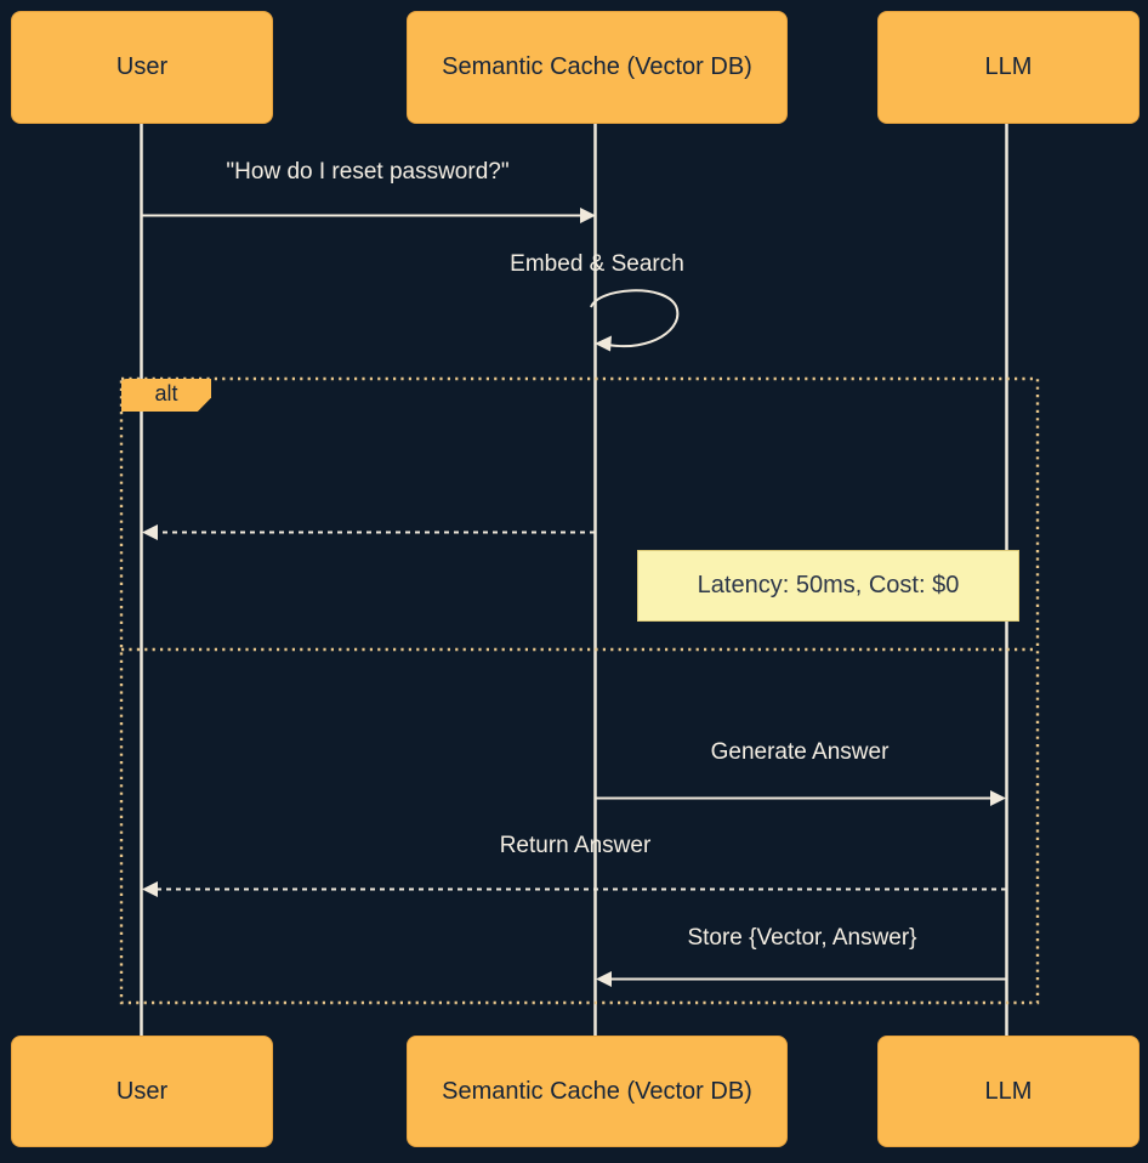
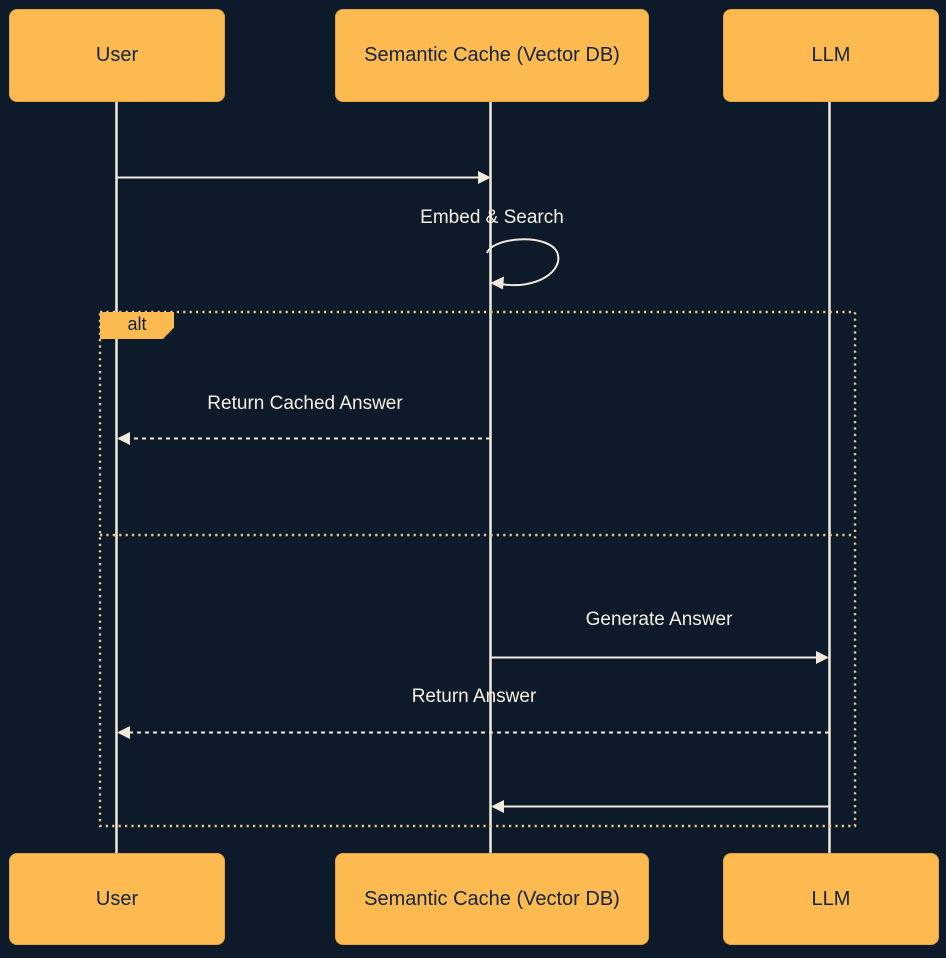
  User
  Semantic Cache (Vector DB)
  LLM
  User
  Semantic Cache (Vector DB)
  LLM
- "How do I reset password?"
  Embed & Search
+ Return Cached Answer
  Generate Answer
  Return Answer
- Store {Vector, Answer}
- Latency: 50ms, Cost: $0
  alt
